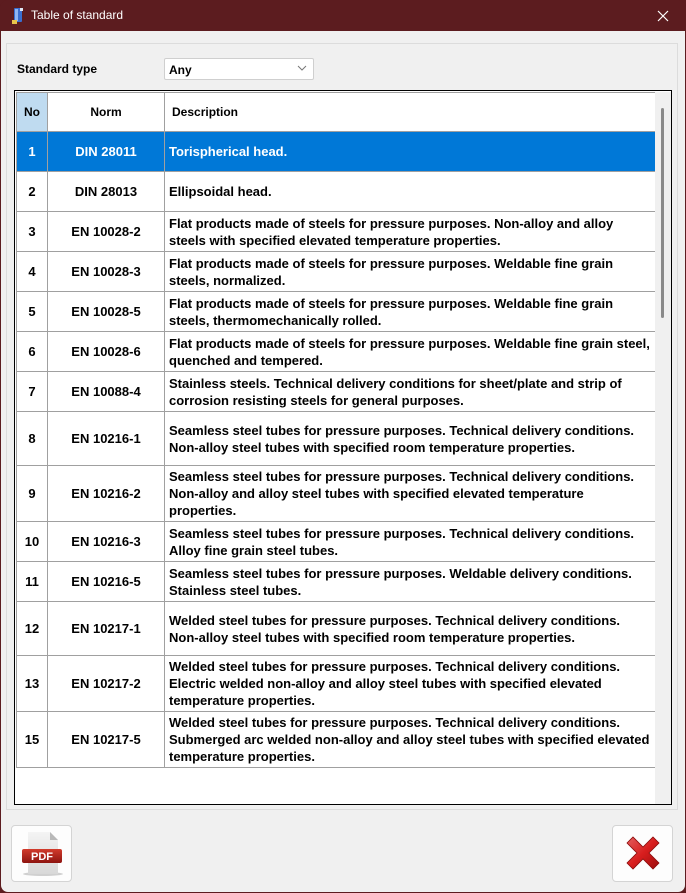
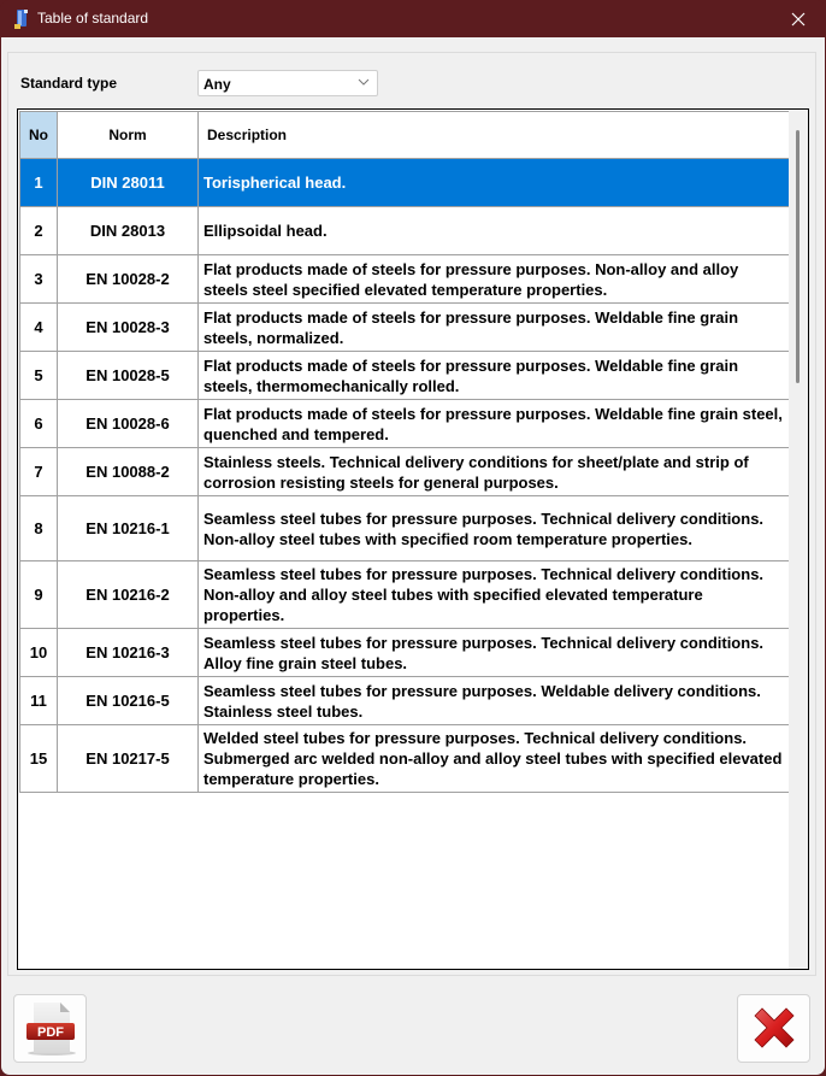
  Table of standard
  Standard type
  Any
  No	Norm	Description
  1	DIN 28011	Torispherical head.
  2	DIN 28013	Ellipsoidal head.
- 3	EN 10028-2	Flat products made of steels for pressure purposes. Non-alloy and alloy steels with specified elevated temperature properties.
+ 3	EN 10028-2	Flat products made of steels for pressure purposes. Non-alloy and alloy steels steel specified elevated temperature properties.
  4	EN 10028-3	Flat products made of steels for pressure purposes. Weldable fine grain steels, normalized.
  5	EN 10028-5	Flat products made of steels for pressure purposes. Weldable fine grain steels, thermomechanically rolled.
  6	EN 10028-6	Flat products made of steels for pressure purposes. Weldable fine grain steel, quenched and tempered.
- 7	EN 10088-4	Stainless steels. Technical delivery conditions for sheet/plate and strip of corrosion resisting steels for general purposes.
+ 7	EN 10088-2	Stainless steels. Technical delivery conditions for sheet/plate and strip of corrosion resisting steels for general purposes.
  8	EN 10216-1	Seamless steel tubes for pressure purposes. Technical delivery conditions. Non-alloy steel tubes with specified room temperature properties.
  9	EN 10216-2	Seamless steel tubes for pressure purposes. Technical delivery conditions. Non-alloy and alloy steel tubes with specified elevated temperature properties.
  10	EN 10216-3	Seamless steel tubes for pressure purposes. Technical delivery conditions. Alloy fine grain steel tubes.
  11	EN 10216-5	Seamless steel tubes for pressure purposes. Weldable delivery conditions. Stainless steel tubes.
- 12	EN 10217-1	Welded steel tubes for pressure purposes. Technical delivery conditions. Non-alloy steel tubes with specified room temperature properties.
- 13	EN 10217-2	Welded steel tubes for pressure purposes. Technical delivery conditions. Electric welded non-alloy and alloy steel tubes with specified elevated temperature properties.
  15	EN 10217-5	Welded steel tubes for pressure purposes. Technical delivery conditions. Submerged arc welded non-alloy and alloy steel tubes with specified elevated temperature properties.
  PDF
